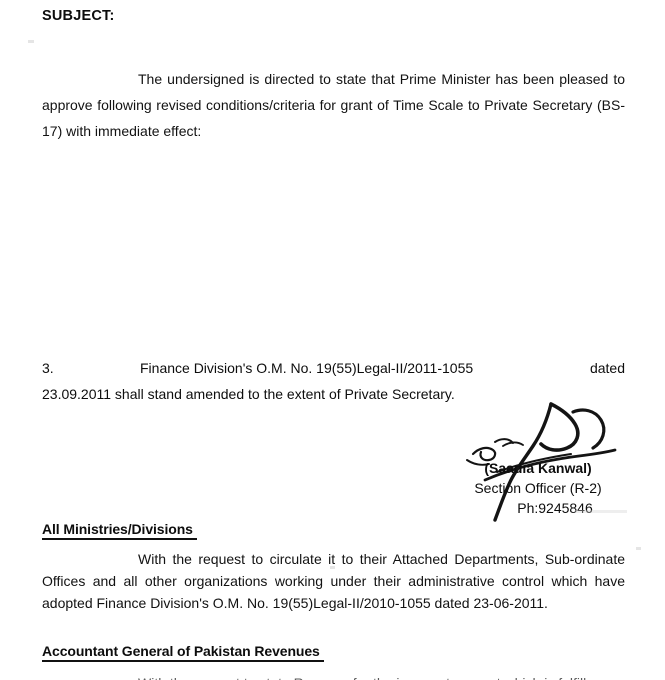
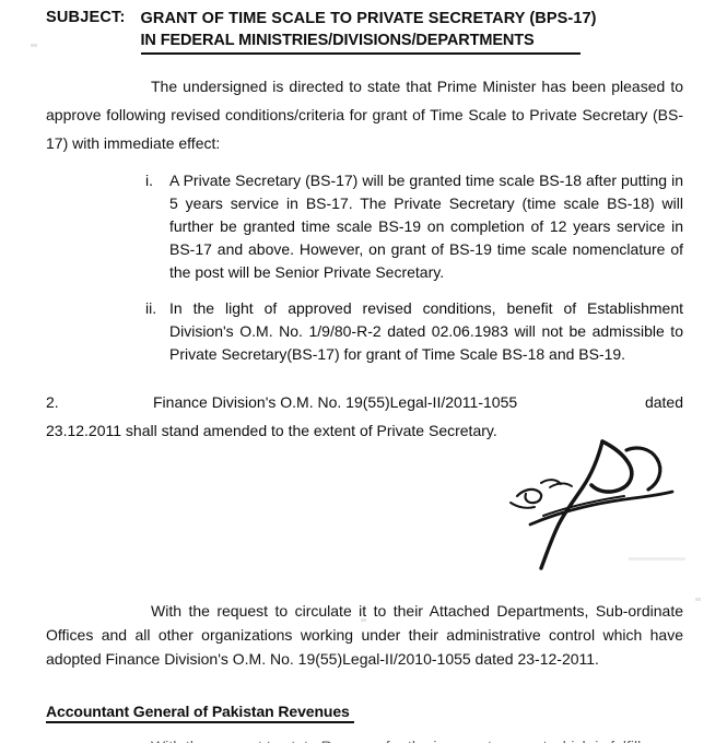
  SUBJECT:
+ GRANT OF TIME SCALE TO PRIVATE SECRETARY (BPS-17)
+ IN FEDERAL MINISTRIES/DIVISIONS/DEPARTMENTS
  The undersigned is directed to state that Prime Minister has been pleased to approve following revised conditions/criteria for grant of Time Scale to Private Secretary (BS-17) with immediate effect:
+ i.
+ A Private Secretary (BS-17) will be granted time scale BS-18 after putting in 5 years service in BS-17. The Private Secretary (time scale BS-18) will further be granted time scale BS-19 on completion of 12 years service in BS-17 and above. However, on grant of BS-19 time scale nomenclature of the post will be Senior Private Secretary.
+ ii.
+ In the light of approved revised conditions, benefit of Establishment Division's O.M. No. 1/9/80-R-2 dated 02.06.1983 will not be admissible to Private Secretary(BS-17) for grant of Time Scale BS-18 and BS-19.
- 3.
+ 2.
  Finance Division's O.M. No. 19(55)Legal-II/2011-1055
  dated
- 23.09.2011 shall stand amended to the extent of Private Secretary.
+ 23.12.2011 shall stand amended to the extent of Private Secretary.
- (Saadia Kanwal)
- Section Officer (R-2)
- Ph:9245846
- All Ministries/Divisions
- With the request to circulate it to their Attached Departments, Sub-ordinate Offices and all other organizations working under their administrative control which have adopted Finance Division's O.M. No. 19(55)Legal-II/2010-1055 dated 23-06-2011.
+ With the request to circulate it to their Attached Departments, Sub-ordinate Offices and all other organizations working under their administrative control which have adopted Finance Division's O.M. No. 19(55)Legal-II/2010-1055 dated 23-12-2011.
  Accountant General of Pakistan Revenues
